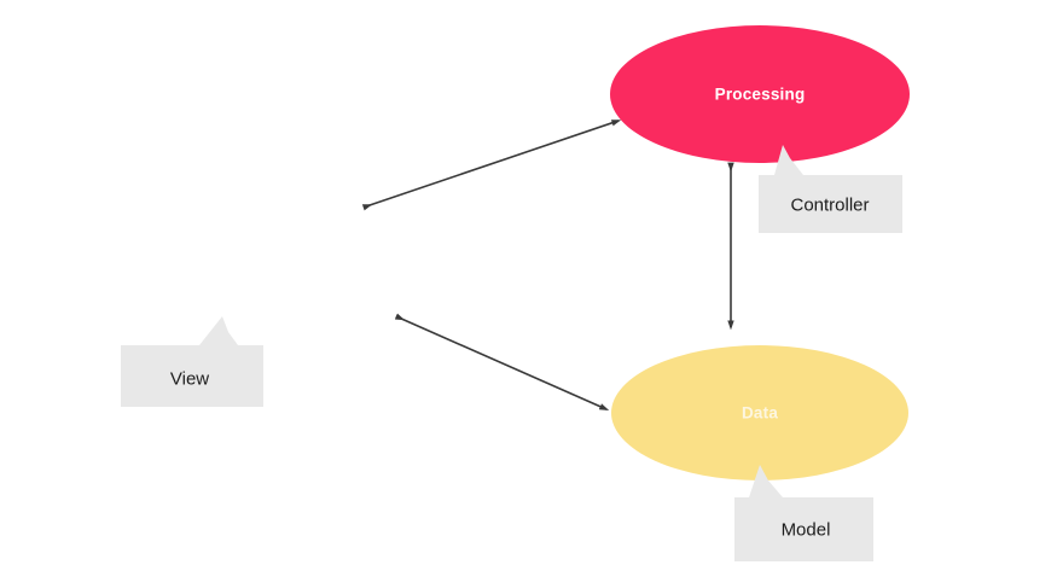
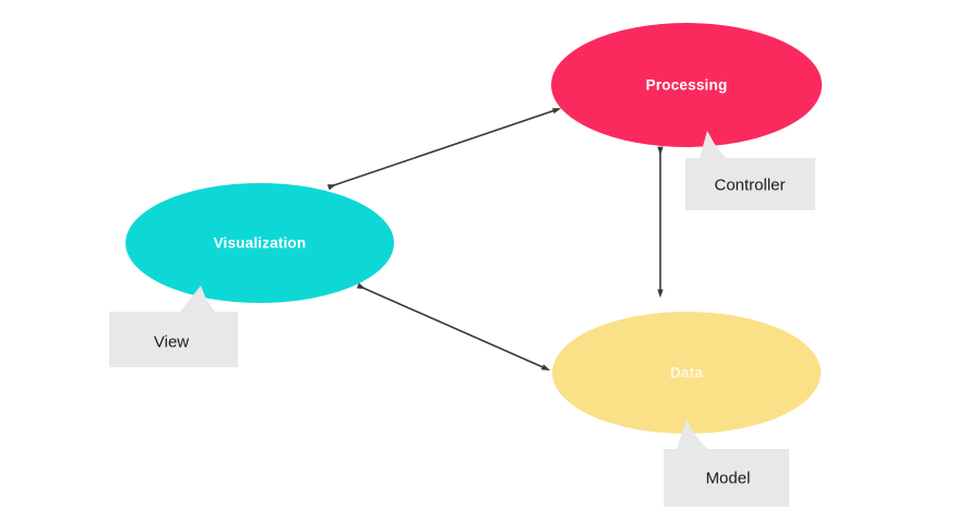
  Processing
+ Visualization
  Data
  Controller
  View
  Model
